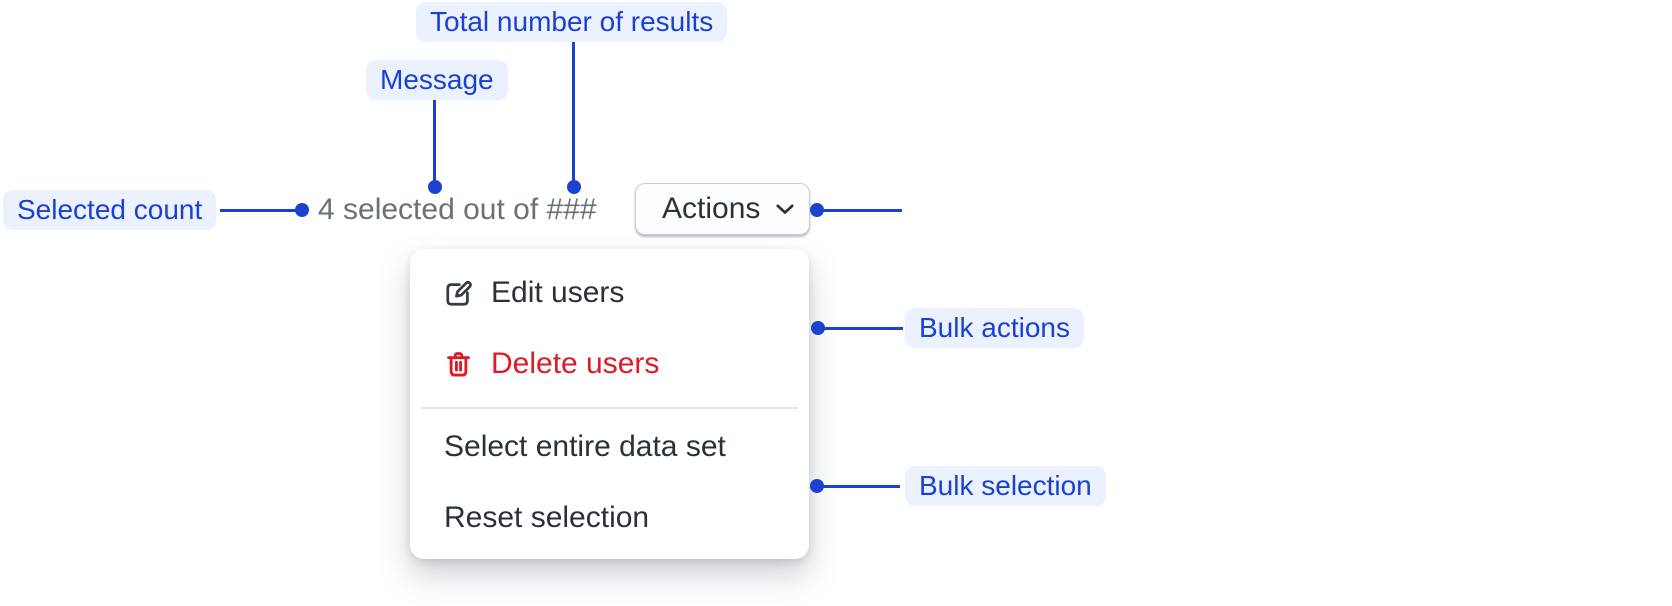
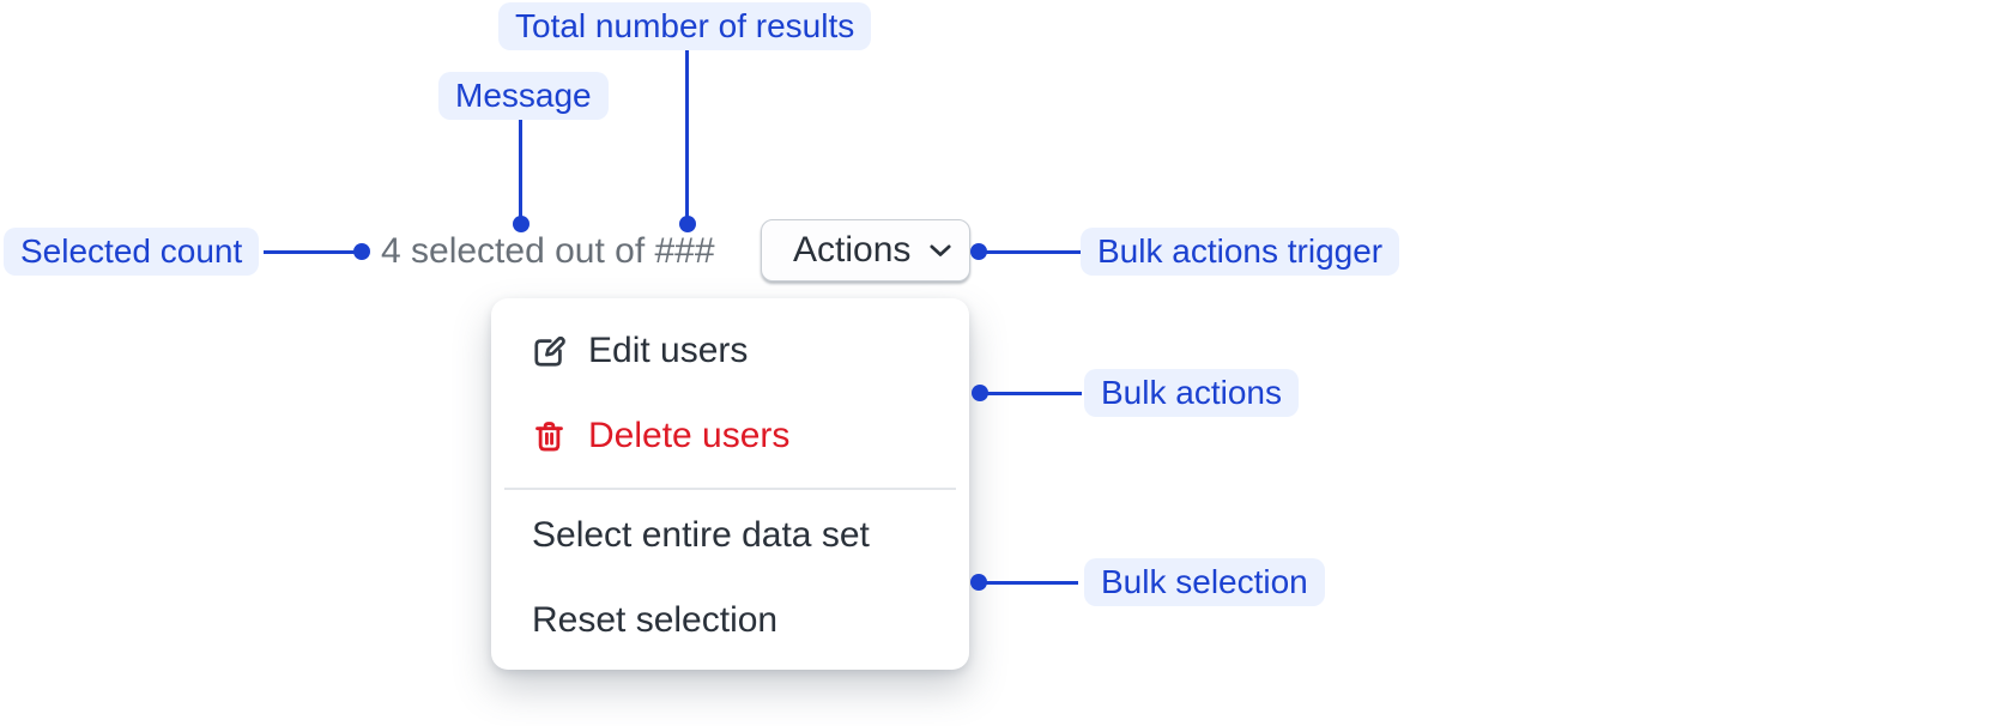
  Total number of results
  Message
  Selected count
  4 selected out of ###
  Actions
+ Bulk actions trigger
  Edit users
  Delete users
  Select entire data set
  Reset selection
  Bulk actions
  Bulk selection
